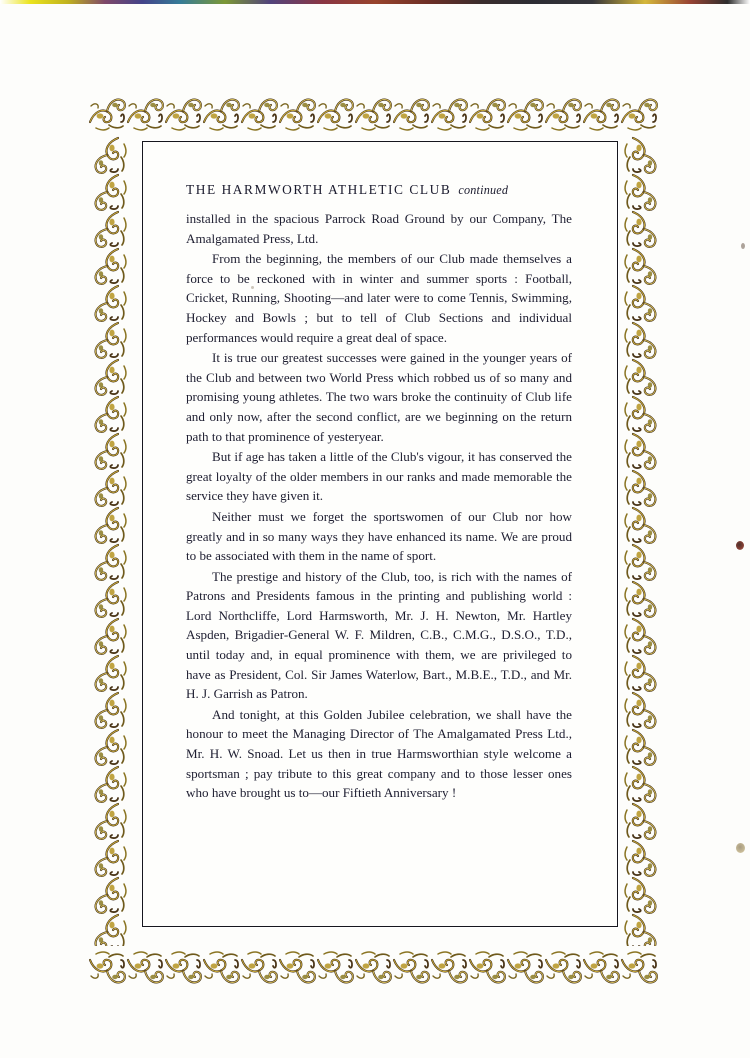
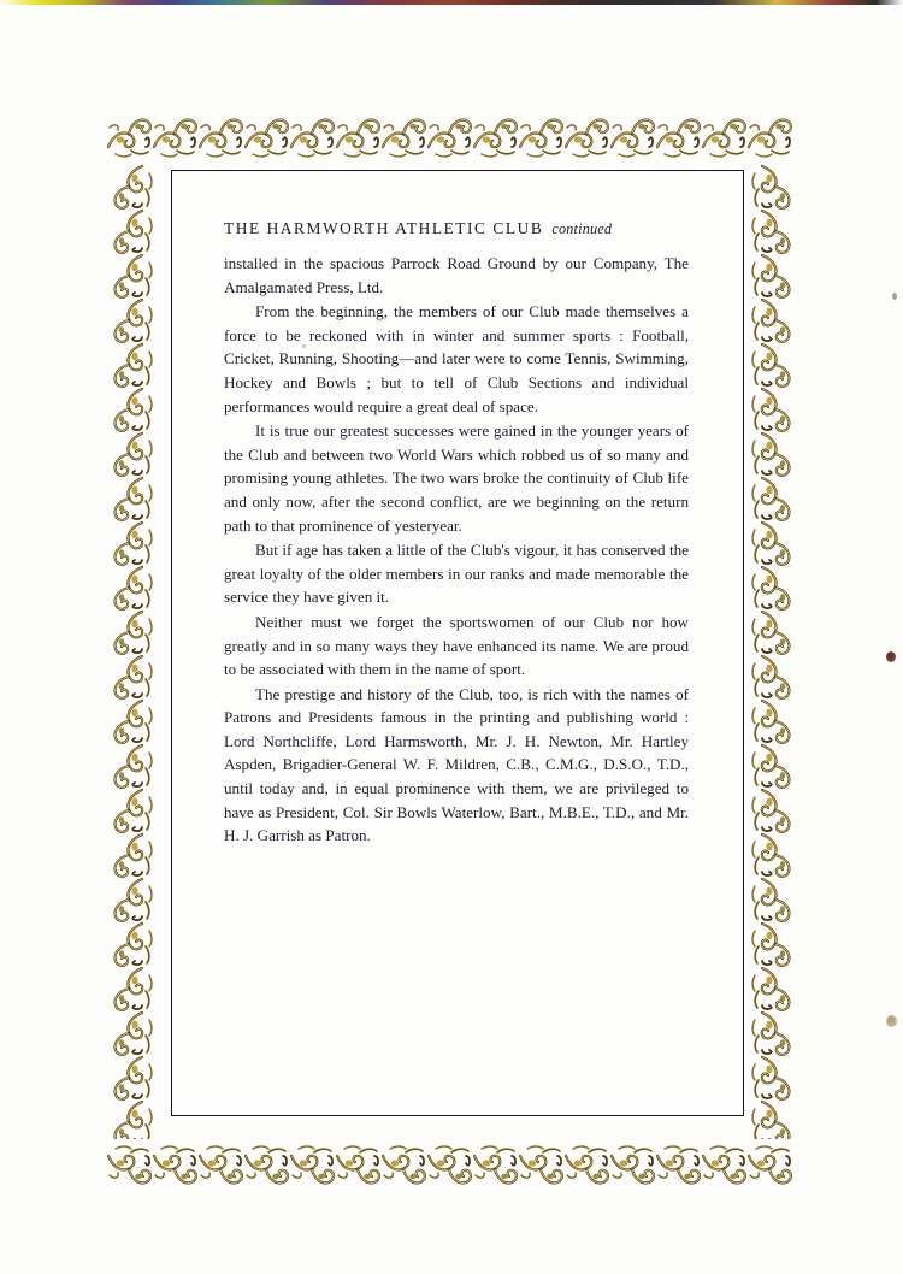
  THE HARMWORTH ATHLETIC CLUB continued
  installed in the spacious Parrock Road Ground by our Company, The Amalgamated Press, Ltd.
  From the beginning, the members of our Club made themselves a force to be reckoned with in winter and summer sports : Football, Cricket, Running, Shooting—and later were to come Tennis, Swimming, Hockey and Bowls ; but to tell of Club Sections and individual performances would require a great deal of space.
- It is true our greatest successes were gained in the younger years of the Club and between two World Press which robbed us of so many and promising young athletes. The two wars broke the continuity of Club life and only now, after the second conflict, are we beginning on the return path to that prominence of yesteryear.
+ It is true our greatest successes were gained in the younger years of the Club and between two World Wars which robbed us of so many and promising young athletes. The two wars broke the continuity of Club life and only now, after the second conflict, are we beginning on the return path to that prominence of yesteryear.
  But if age has taken a little of the Club's vigour, it has conserved the great loyalty of the older members in our ranks and made memorable the service they have given it.
  Neither must we forget the sportswomen of our Club nor how greatly and in so many ways they have enhanced its name. We are proud to be associated with them in the name of sport.
- The prestige and history of the Club, too, is rich with the names of Patrons and Presidents famous in the printing and publishing world : Lord Northcliffe, Lord Harmsworth, Mr. J. H. Newton, Mr. Hartley Aspden, Brigadier-General W. F. Mildren, C.B., C.M.G., D.S.O., T.D., until today and, in equal prominence with them, we are privileged to have as President, Col. Sir James Waterlow, Bart., M.B.E., T.D., and Mr. H. J. Garrish as Patron.
+ The prestige and history of the Club, too, is rich with the names of Patrons and Presidents famous in the printing and publishing world : Lord Northcliffe, Lord Harmsworth, Mr. J. H. Newton, Mr. Hartley Aspden, Brigadier-General W. F. Mildren, C.B., C.M.G., D.S.O., T.D., until today and, in equal prominence with them, we are privileged to have as President, Col. Sir Bowls Waterlow, Bart., M.B.E., T.D., and Mr. H. J. Garrish as Patron.
- And tonight, at this Golden Jubilee celebration, we shall have the honour to meet the Managing Director of The Amalgamated Press Ltd., Mr. H. W. Snoad. Let us then in true Harmsworthian style welcome a sportsman ; pay tribute to this great company and to those lesser ones who have brought us to—our Fiftieth Anniversary !
